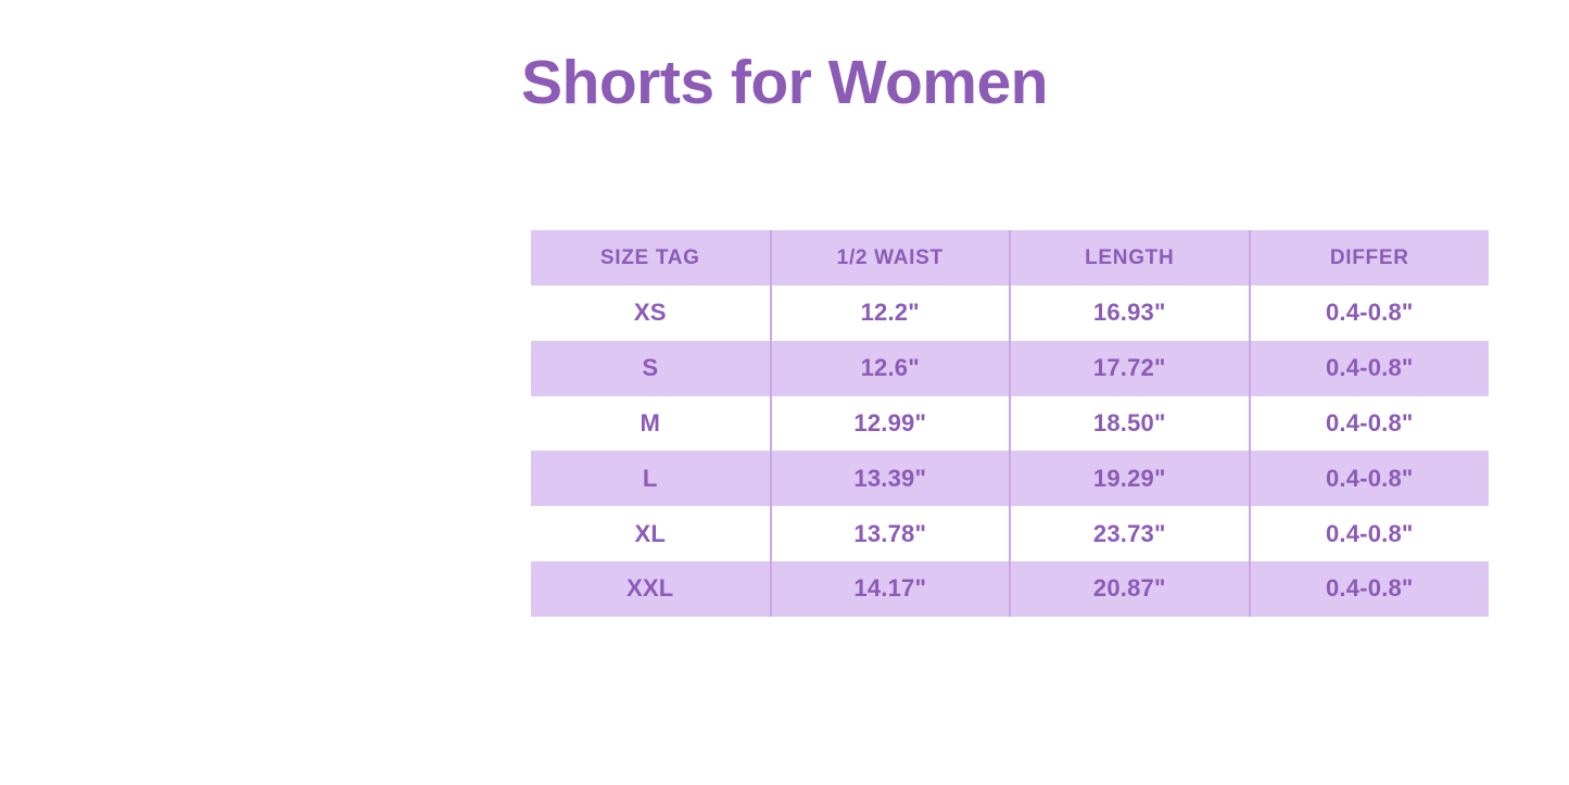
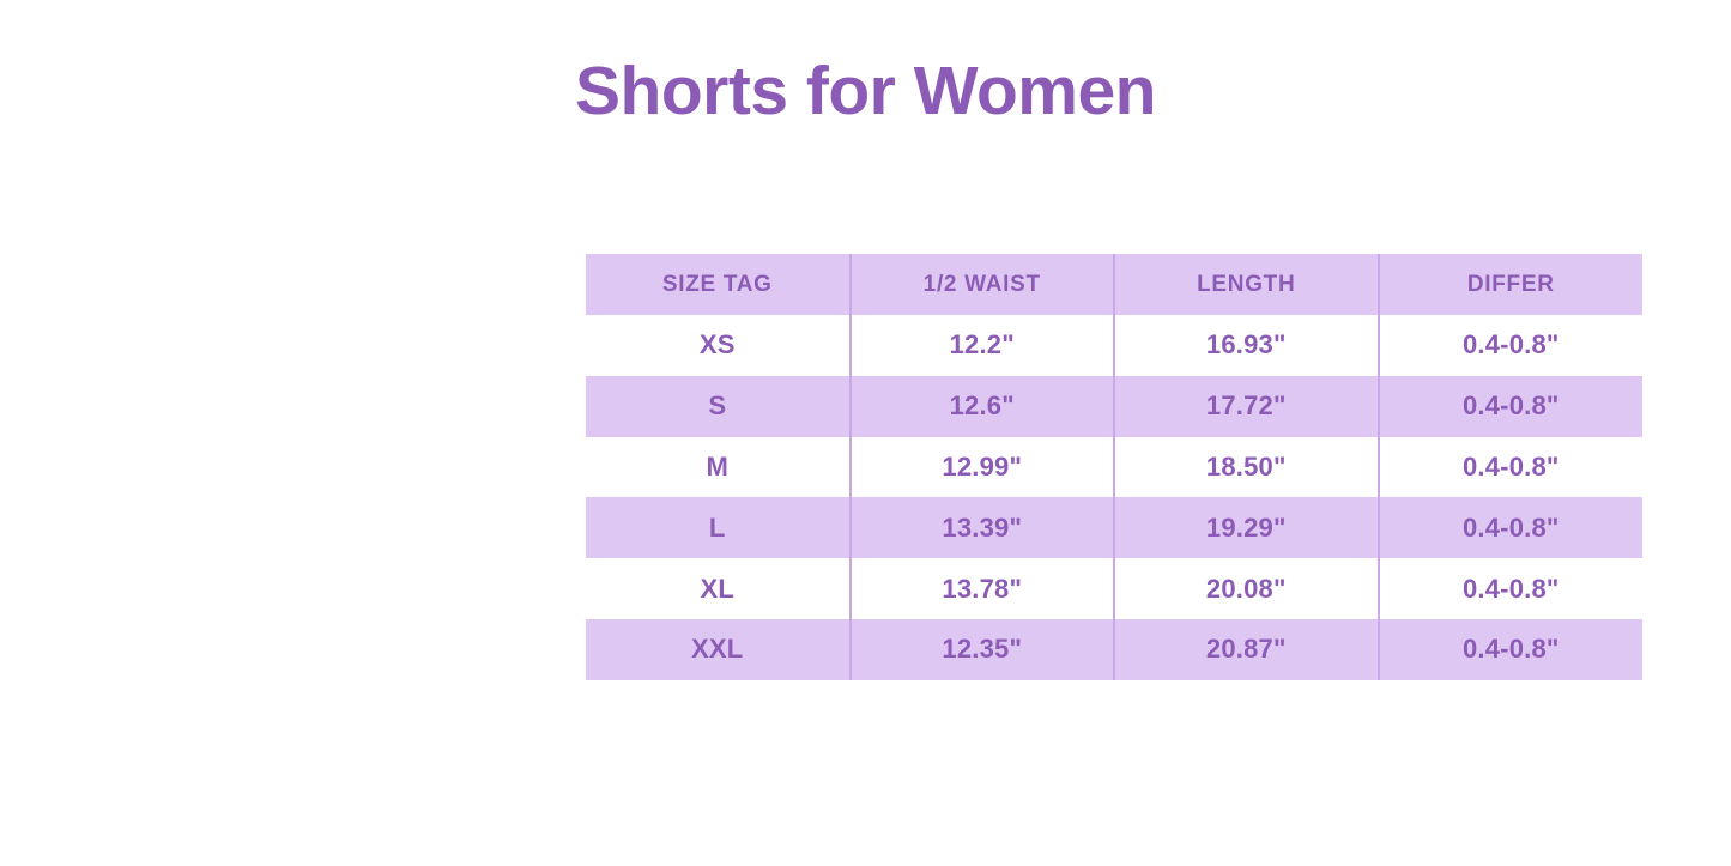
  Shorts for Women
  SIZE TAG	1/2 WAIST	LENGTH	DIFFER
  XS	12.2"	16.93"	0.4-0.8"
  S	12.6"	17.72"	0.4-0.8"
  M	12.99"	18.50"	0.4-0.8"
  L	13.39"	19.29"	0.4-0.8"
- XL	13.78"	23.73"	0.4-0.8"
+ XL	13.78"	20.08"	0.4-0.8"
- XXL	14.17"	20.87"	0.4-0.8"
+ XXL	12.35"	20.87"	0.4-0.8"
